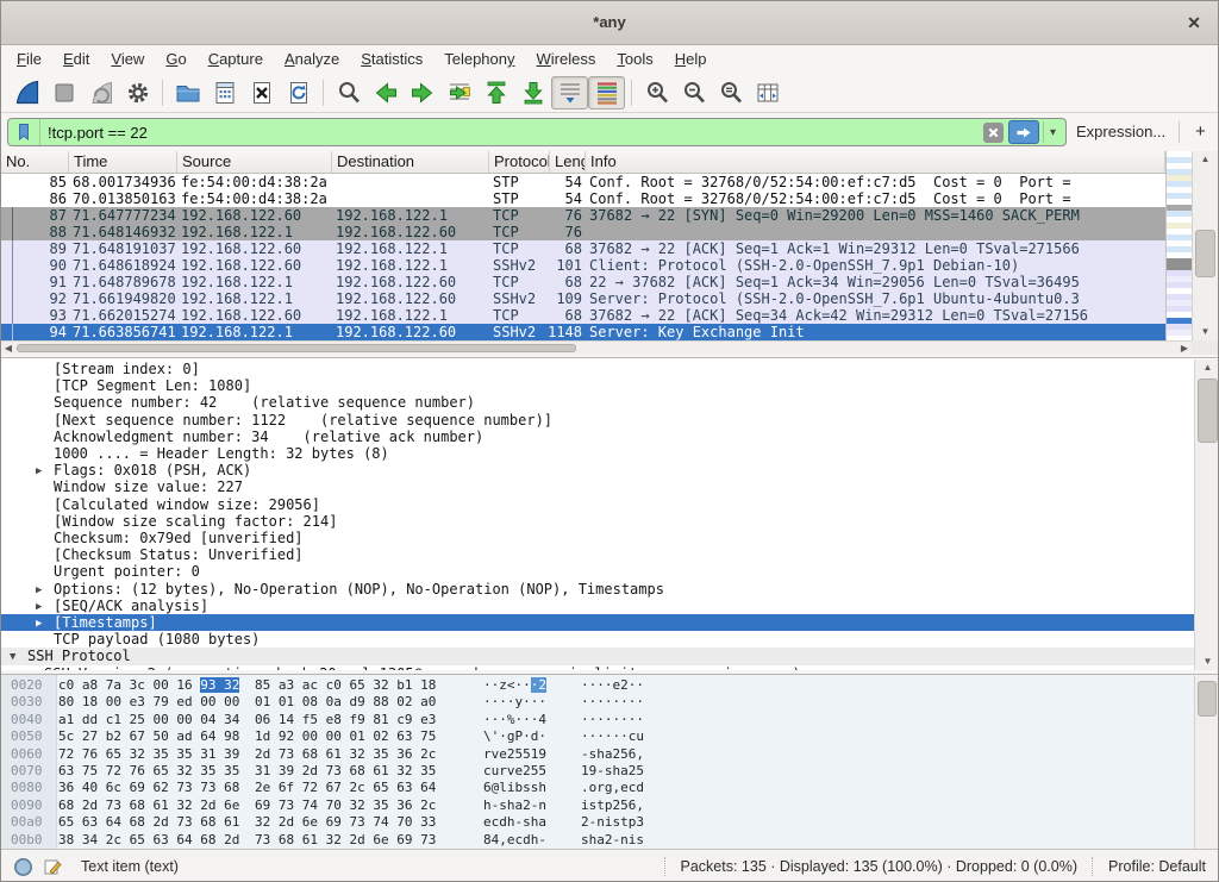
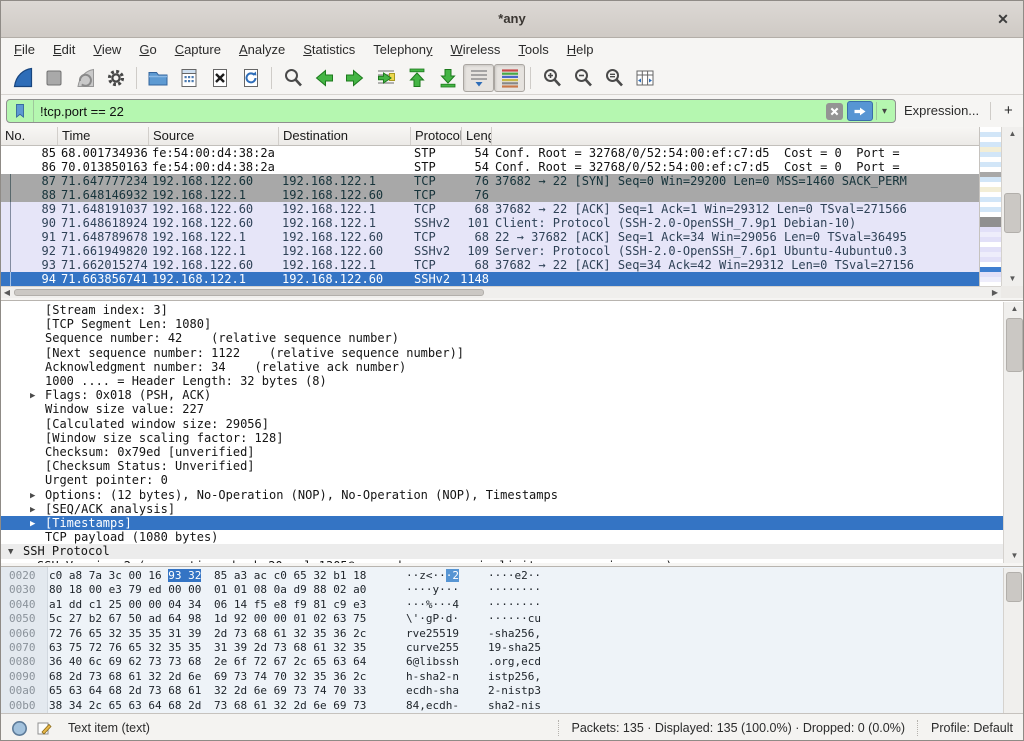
  *any
  ✕
  File
  Edit
  View
  Go
  Capture
  Analyze
  Statistics
  Telephony
  Wireless
  Tools
  Help
  !tcp.port == 22
  ▾
  Expression...
  +
  No.
  Time
  Source
  Destination
  Protocol
- Info
  85
  68.001734936
  fe:54:00:d4:38:2a
  STP
  54
  Conf. Root = 32768/0/52:54:00:ef:c7:d5 Cost = 0 Port =
  86
  70.013850163
  fe:54:00:d4:38:2a
  STP
  54
  Conf. Root = 32768/0/52:54:00:ef:c7:d5 Cost = 0 Port =
  87
  71.647777234
  192.168.122.60
  192.168.122.1
  TCP
  76
  37682 → 22 [SYN] Seq=0 Win=29200 Len=0 MSS=1460 SACK_PERM
  88
  71.648146932
  192.168.122.1
  192.168.122.60
  TCP
  76
  89
  71.648191037
  192.168.122.60
  192.168.122.1
  TCP
  68
  37682 → 22 [ACK] Seq=1 Ack=1 Win=29312 Len=0 TSval=271566
  90
  71.648618924
  192.168.122.60
  192.168.122.1
  SSHv2
  101
  Client: Protocol (SSH-2.0-OpenSSH_7.9p1 Debian-10)
  91
  71.648789678
  192.168.122.1
  192.168.122.60
  TCP
  68
  22 → 37682 [ACK] Seq=1 Ack=34 Win=29056 Len=0 TSval=36495
  92
  71.661949820
  192.168.122.1
  192.168.122.60
  SSHv2
  109
  Server: Protocol (SSH-2.0-OpenSSH_7.6p1 Ubuntu-4ubuntu0.3
  93
  71.662015274
  192.168.122.60
  192.168.122.1
  TCP
  68
  37682 → 22 [ACK] Seq=34 Ack=42 Win=29312 Len=0 TSval=27156
  94
  71.663856741
  192.168.122.1
  192.168.122.60
  SSHv2
  1148
- Server: Key Exchange Init
  ▲
  ▼
  ◀
  ▶
- [Stream index: 0]
+ [Stream index: 3]
  [TCP Segment Len: 1080]
  Sequence number: 42 (relative sequence number)
  [Next sequence number: 1122 (relative sequence number)]
  Acknowledgment number: 34 (relative ack number)
  1000 .... = Header Length: 32 bytes (8)
  ▶
  Flags: 0x018 (PSH, ACK)
  Window size value: 227
  [Calculated window size: 29056]
- [Window size scaling factor: 214]
+ [Window size scaling factor: 128]
  Checksum: 0x79ed [unverified]
  [Checksum Status: Unverified]
  Urgent pointer: 0
  ▶
  Options: (12 bytes), No-Operation (NOP), No-Operation (NOP), Timestamps
  ▶
  [SEQ/ACK analysis]
  ▶
  [Timestamps]
  TCP payload (1080 bytes)
  ▼
  SSH Protocol
  ▲
  ▼
  0020
  c0 a8 7a 3c 00 16 93 32
  85 a3 ac c0 65 32 b1 18
  ··z<···2
  ····e2··
  0030
  80 18 00 e3 79 ed 00 00
  01 01 08 0a d9 88 02 a0
  ····y···
  ········
  0040
  a1 dd c1 25 00 00 04 34
  06 14 f5 e8 f9 81 c9 e3
  ···%···4
  ········
  0050
  5c 27 b2 67 50 ad 64 98
  1d 92 00 00 01 02 63 75
  \'·gP·d·
  ······cu
  0060
  72 76 65 32 35 35 31 39
  2d 73 68 61 32 35 36 2c
  rve25519
  -sha256,
  0070
  63 75 72 76 65 32 35 35
  31 39 2d 73 68 61 32 35
  curve255
  19-sha25
  0080
  36 40 6c 69 62 73 73 68
  2e 6f 72 67 2c 65 63 64
  6@libssh
  .org,ecd
  0090
  68 2d 73 68 61 32 2d 6e
  69 73 74 70 32 35 36 2c
  h-sha2-n
  istp256,
  00a0
  65 63 64 68 2d 73 68 61
  32 2d 6e 69 73 74 70 33
  ecdh-sha
  2-nistp3
  00b0
  38 34 2c 65 63 64 68 2d
  73 68 61 32 2d 6e 69 73
  84,ecdh-
  sha2-nis
  Text item (text)
  Packets: 135 · Displayed: 135 (100.0%) · Dropped: 0 (0.0%)
  Profile: Default
